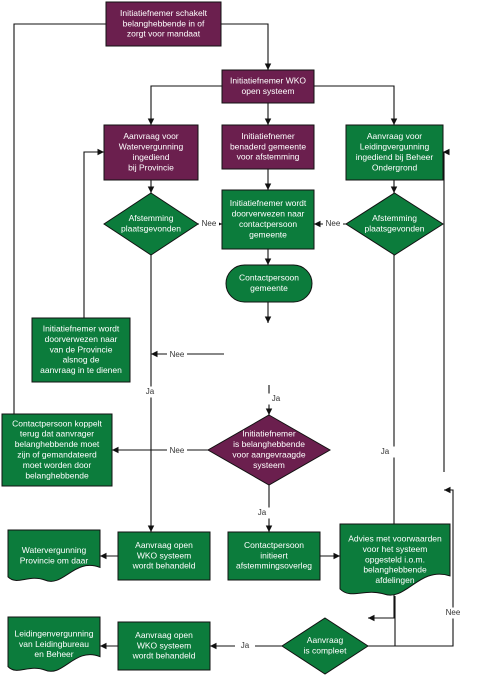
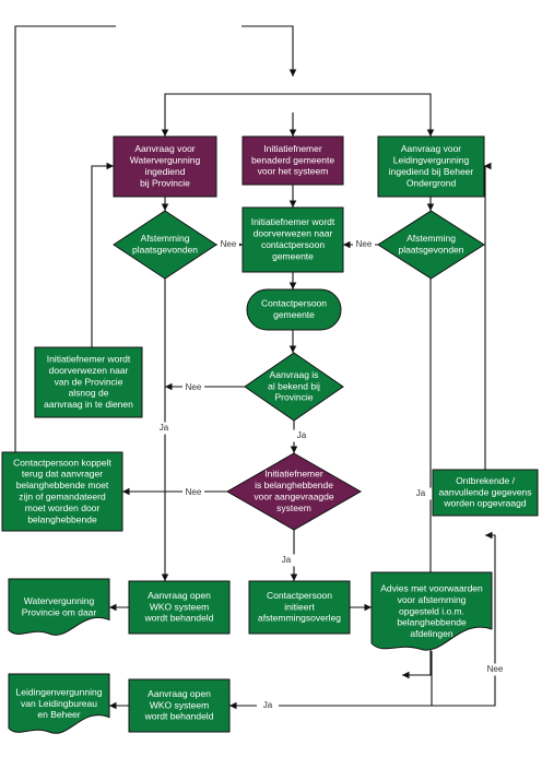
- Initiatiefnemer schakelt
- belanghebbende in of
- zorgt voor mandaat
- Initiatiefnemer WKO
- open systeem
  Aanvraag voor
  Watervergunning
  ingediend
  bij Provincie
  Initiatiefnemer
  benaderd gemeente
- voor afstemming
+ voor het systeem
  Aanvraag voor
  Leidingvergunning
  ingediend bij Beheer
  Ondergrond
  Afstemming
  plaatsgevonden
  Initiatiefnemer wordt
  doorverwezen naar
  contactpersoon
  gemeente
  Afstemming
  plaatsgevonden
  Contactpersoon
  gemeente
  Initiatiefnemer wordt
  doorverwezen naar
  van de Provincie
  alsnog de
  aanvraag in te dienen
+ Aanvraag is
+ al bekend bij
+ Provincie
  Contactpersoon koppelt
  terug dat aanvrager
  belanghebbende moet
  zijn of gemandateerd
  moet worden door
  belanghebbende
  Initiatiefnemer
  is belanghebbende
  voor aangevraagde
  systeem
+ Ontbrekende /
+ aanvullende gegevens
+ worden opgevraagd
  Watervergunning
  Provincie om daar
  Aanvraag open
  WKO systeem
  wordt behandeld
  Contactpersoon
  initieert
  afstemmingsoverleg
  Advies met voorwaarden
- voor het systeem
+ voor afstemming
  opgesteld i.o.m.
  belanghebbende
  afdelingen
  Leidingenvergunning
  van Leidingbureau
  en Beheer
  Aanvraag open
  WKO systeem
  wordt behandeld
- Aanvraag
- is compleet
  Nee
  Nee
  Nee
  Ja
  Ja
  Nee
  Ja
  Ja
  Ja
  Nee
